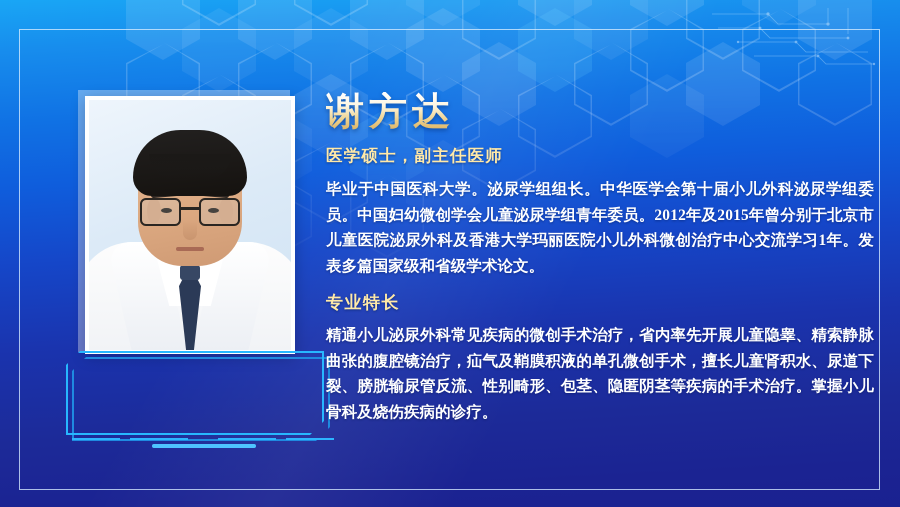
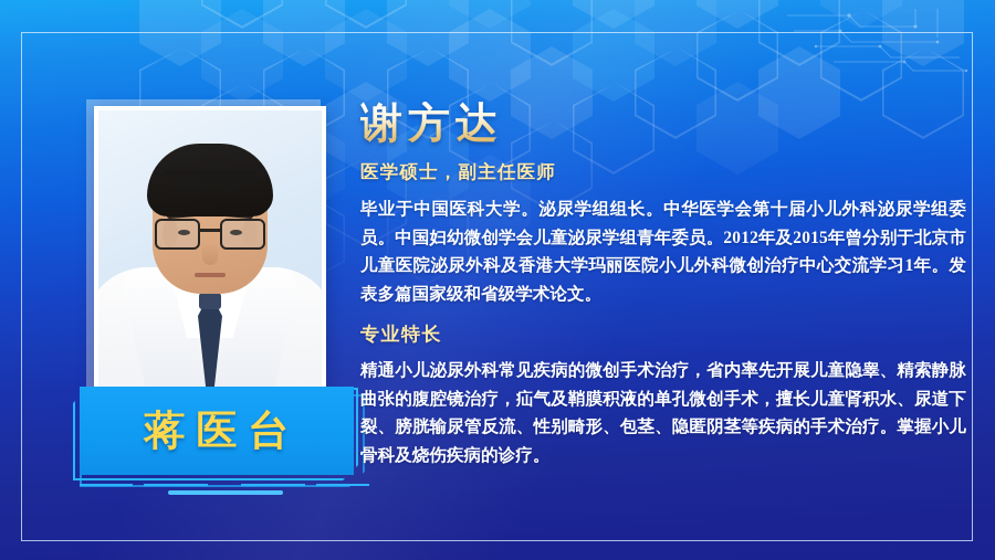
+ 蒋医台
  谢方达
  医学硕士，副主任医师
  毕业于中国医科大学。泌尿学组组长。中华医学会第十届小儿外科泌尿学组委员。中国妇幼微创学会儿童泌尿学组青年委员。2012年及2015年曾分别于北京市儿童医院泌尿外科及香港大学玛丽医院小儿外科微创治疗中心交流学习1年。发表多篇国家级和省级学术论文。
  专业特长
  精通小儿泌尿外科常见疾病的微创手术治疗，省内率先开展儿童隐睾、精索静脉曲张的腹腔镜治疗，疝气及鞘膜积液的单孔微创手术，擅长儿童肾积水、尿道下裂、膀胱输尿管反流、性别畸形、包茎、隐匿阴茎等疾病的手术治疗。掌握小儿骨科及烧伤疾病的诊疗。
